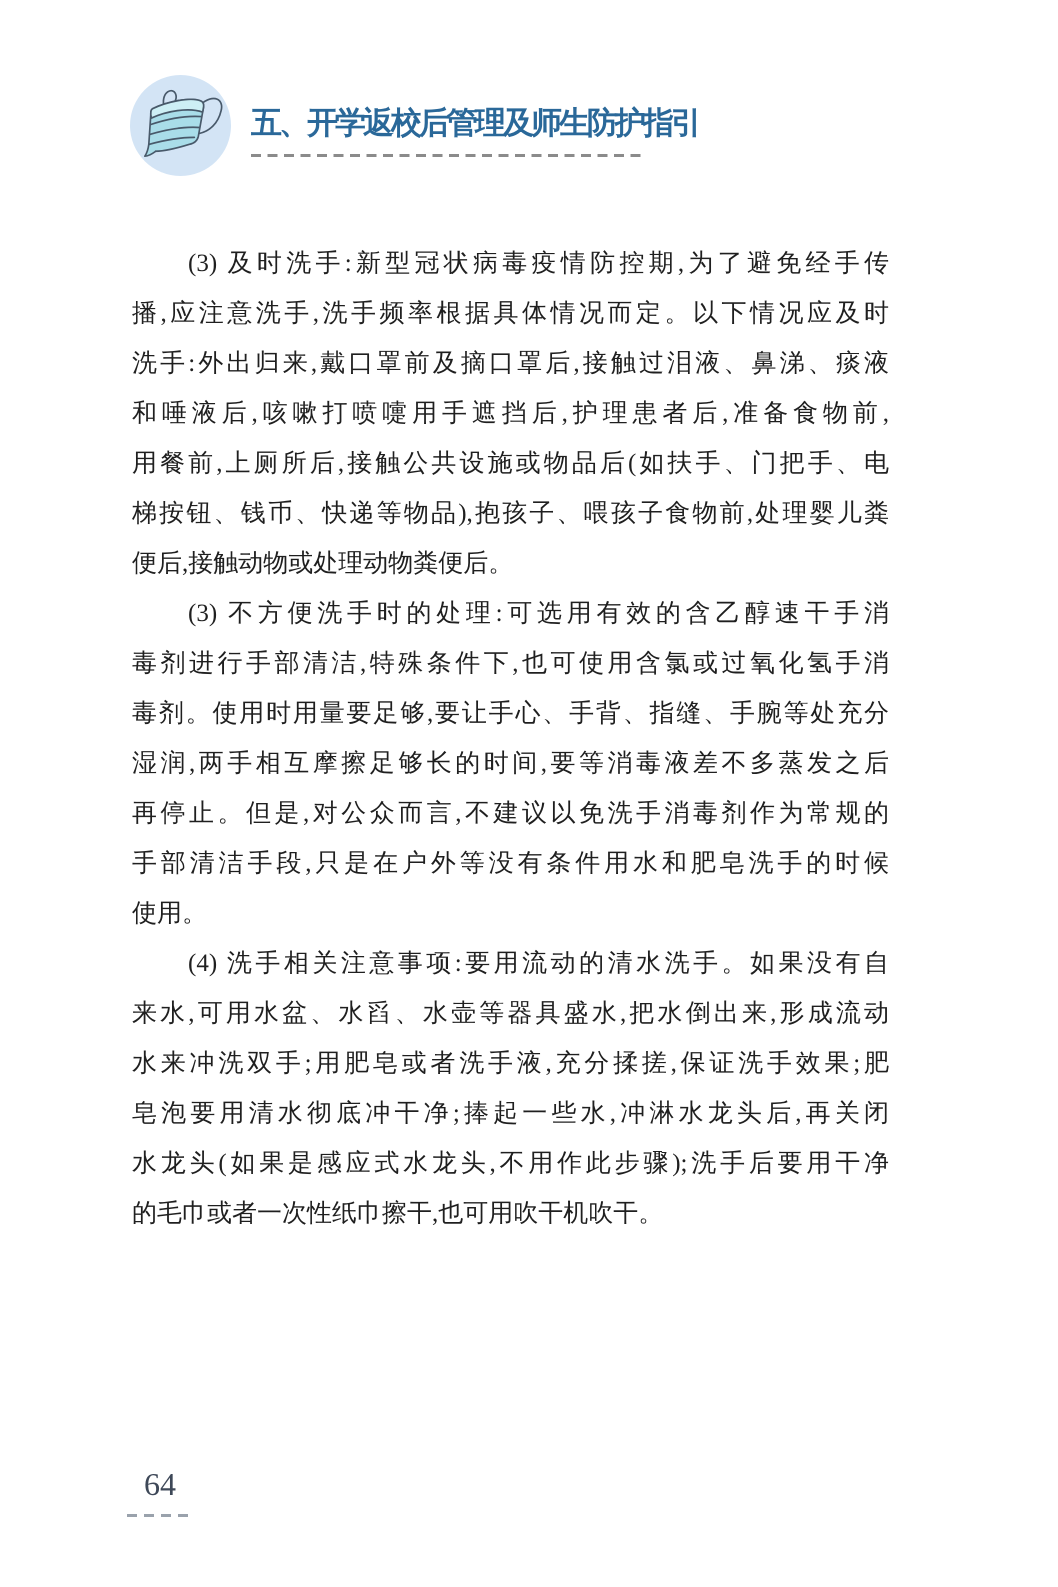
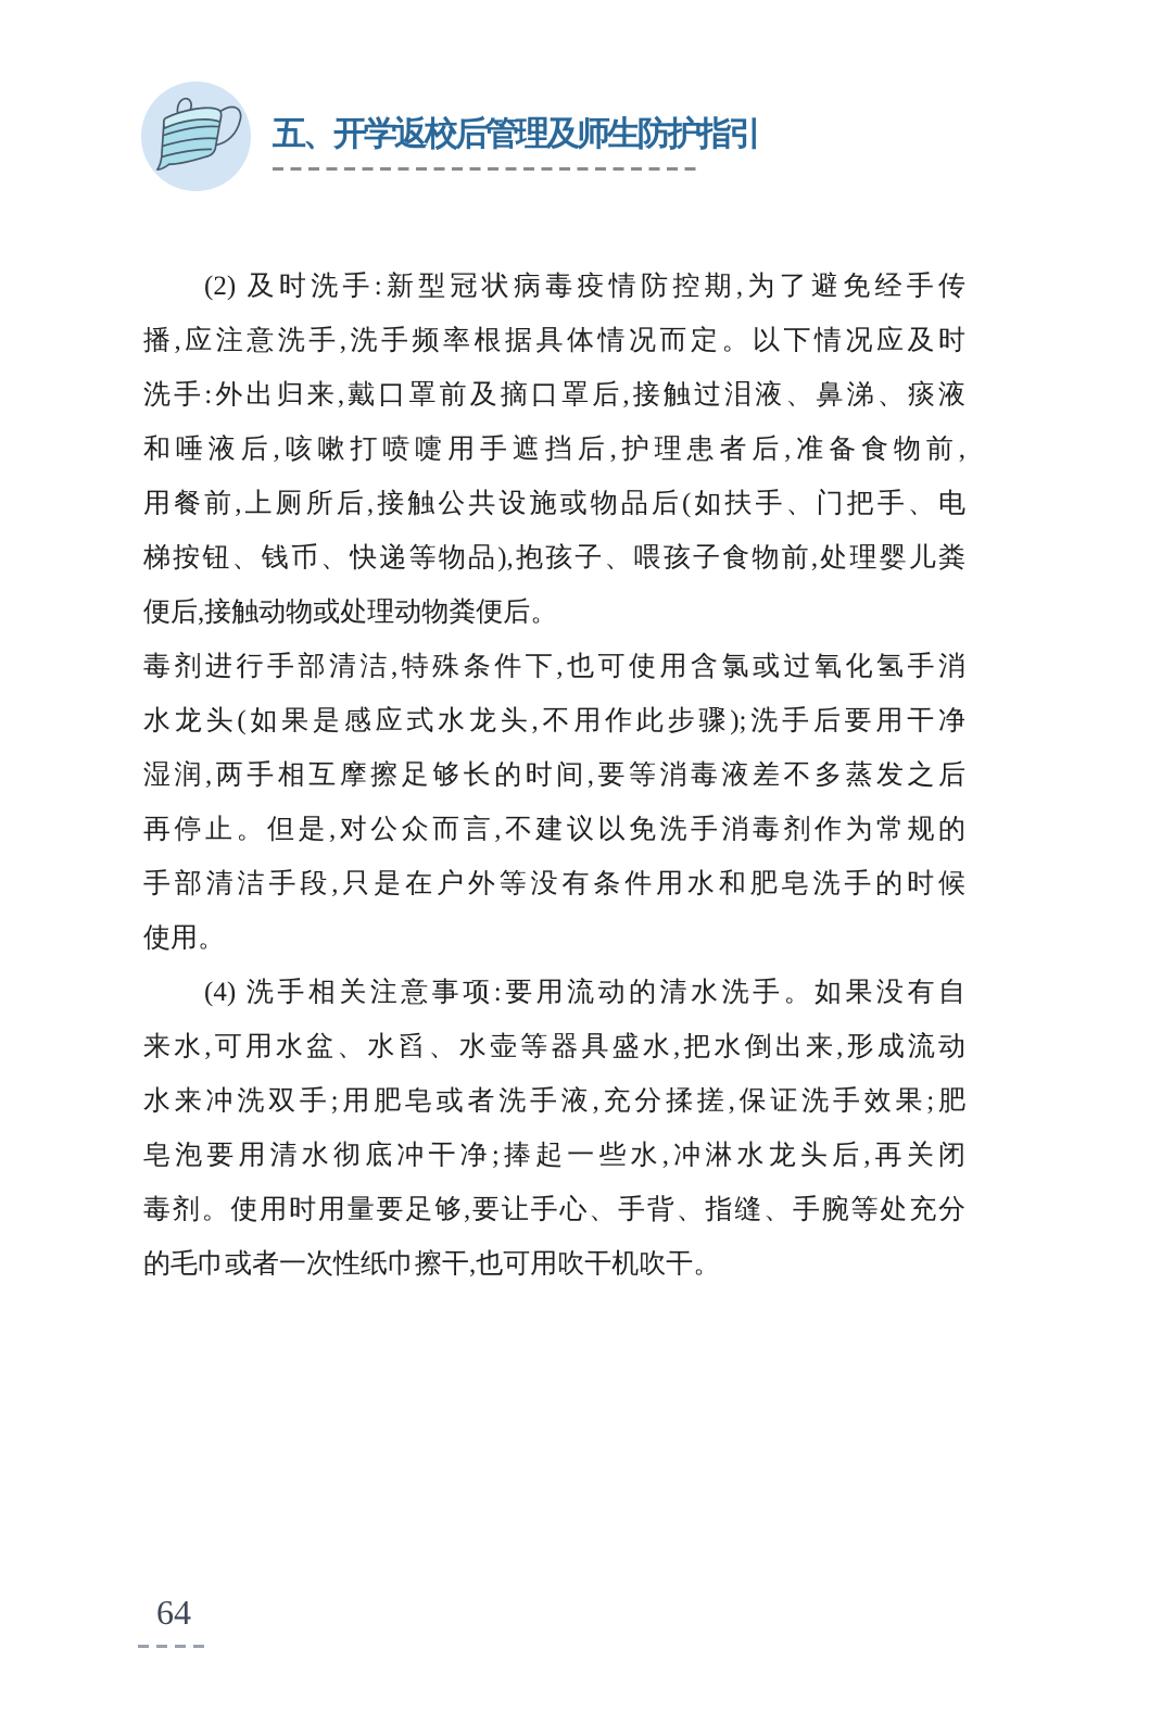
  五、开学返校后管理及师生防护指引
- (3) 及时洗手:新型冠状病毒疫情防控期,为了避免经手传
+ (2) 及时洗手:新型冠状病毒疫情防控期,为了避免经手传
  播,应注意洗手,洗手频率根据具体情况而定。以下情况应及时
  洗手:外出归来,戴口罩前及摘口罩后,接触过泪液、鼻涕、痰液
  和唾液后,咳嗽打喷嚏用手遮挡后,护理患者后,准备食物前,
  用餐前,上厕所后,接触公共设施或物品后(如扶手、门把手、电
  梯按钮、钱币、快递等物品),抱孩子、喂孩子食物前,处理婴儿粪
  便后,接触动物或处理动物粪便后。
- (3) 不方便洗手时的处理:可选用有效的含乙醇速干手消
  毒剂进行手部清洁,特殊条件下,也可使用含氯或过氧化氢手消
- 毒剂。使用时用量要足够,要让手心、手背、指缝、手腕等处充分
+ 水龙头(如果是感应式水龙头,不用作此步骤);洗手后要用干净
  湿润,两手相互摩擦足够长的时间,要等消毒液差不多蒸发之后
  再停止。但是,对公众而言,不建议以免洗手消毒剂作为常规的
  手部清洁手段,只是在户外等没有条件用水和肥皂洗手的时候
  使用。
  (4) 洗手相关注意事项:要用流动的清水洗手。如果没有自
  来水,可用水盆、水舀、水壶等器具盛水,把水倒出来,形成流动
  水来冲洗双手;用肥皂或者洗手液,充分揉搓,保证洗手效果;肥
  皂泡要用清水彻底冲干净;捧起一些水,冲淋水龙头后,再关闭
- 水龙头(如果是感应式水龙头,不用作此步骤);洗手后要用干净
+ 毒剂。使用时用量要足够,要让手心、手背、指缝、手腕等处充分
  的毛巾或者一次性纸巾擦干,也可用吹干机吹干。
  64
